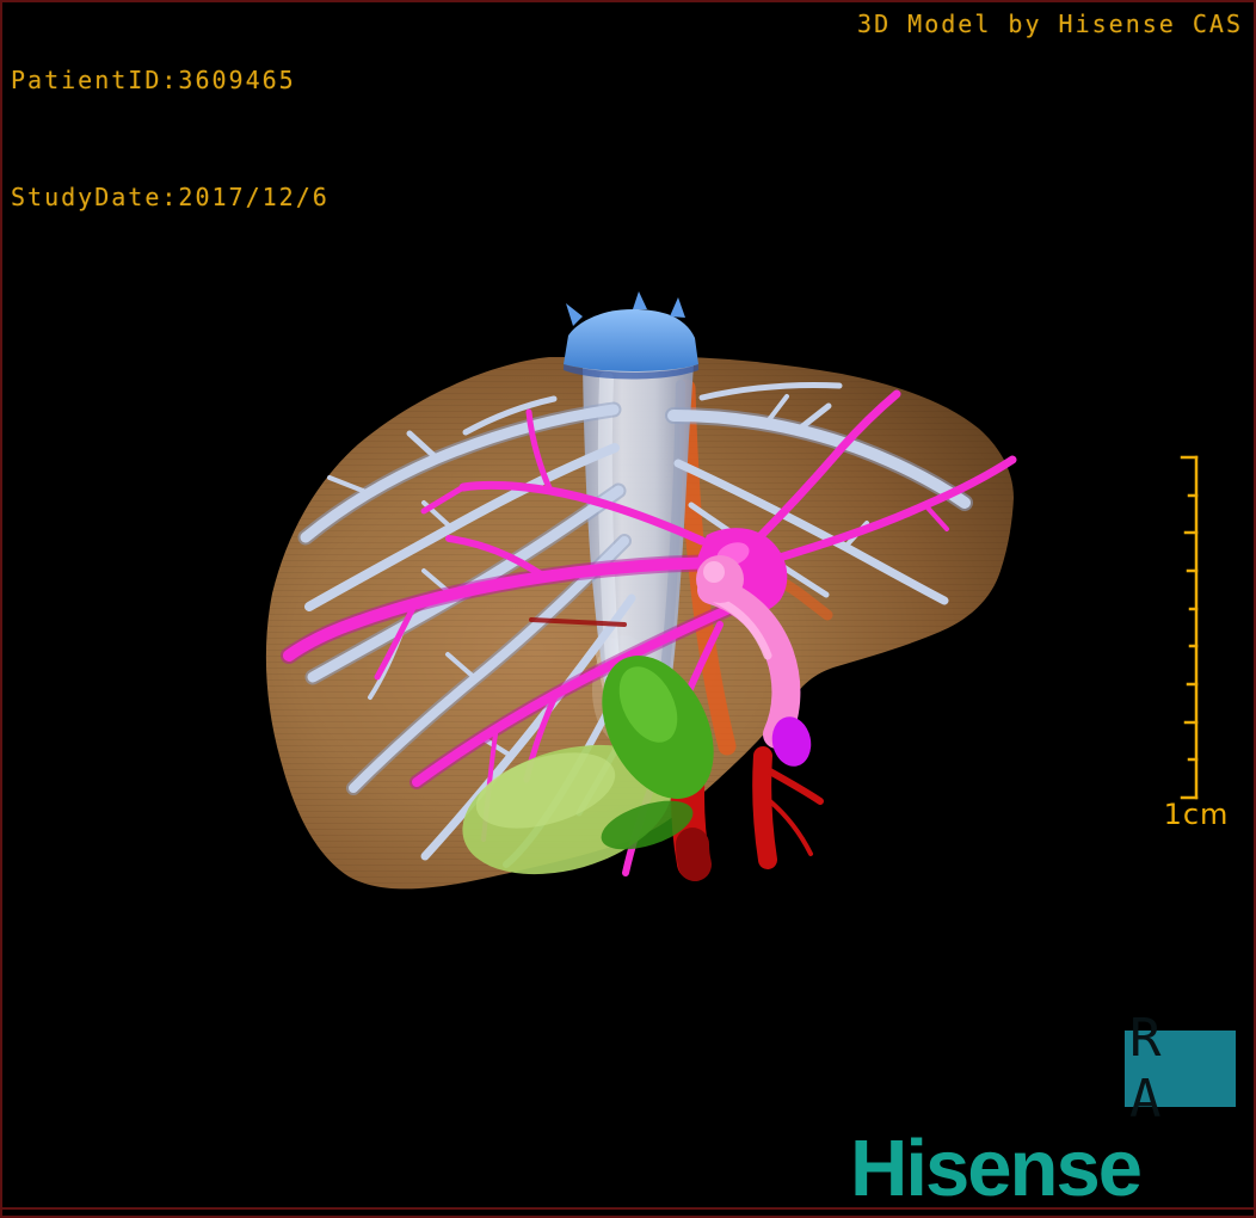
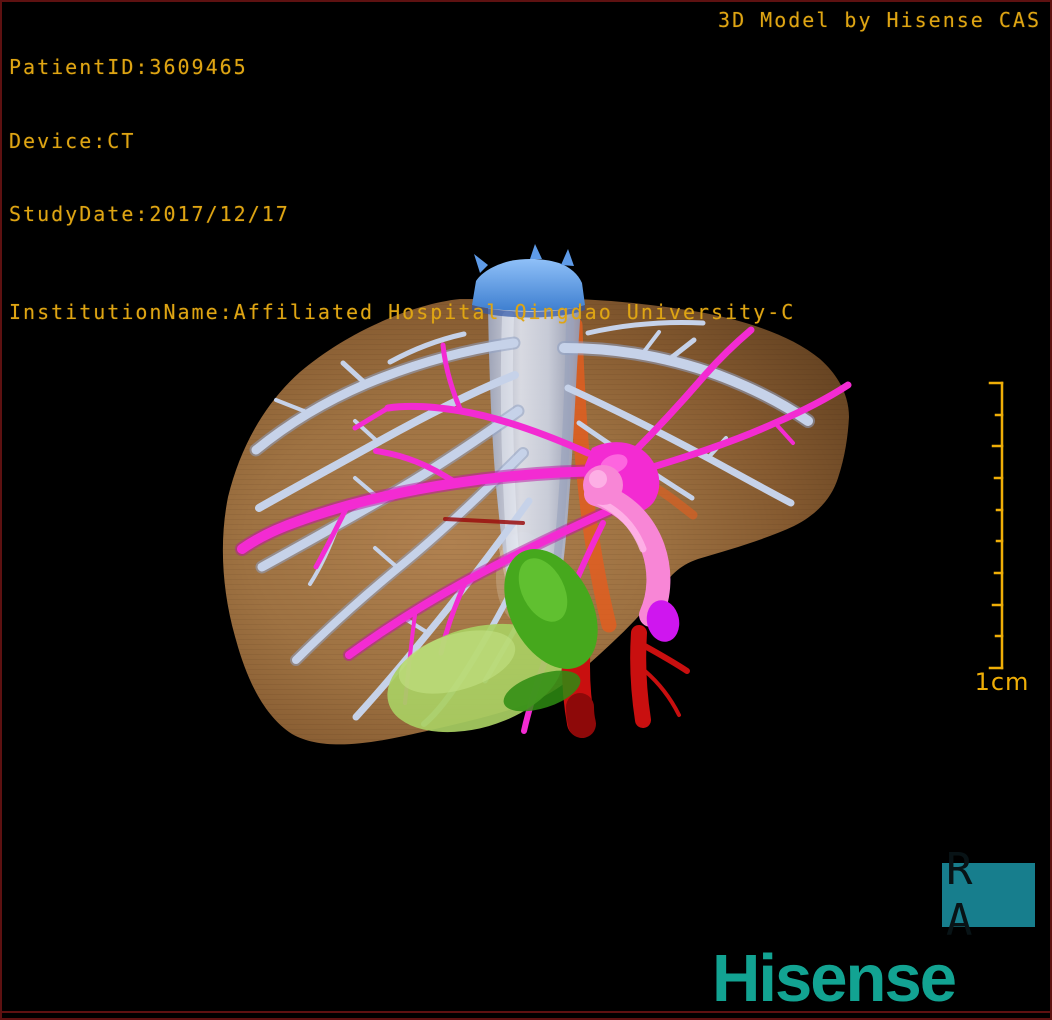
  PatientID:3609465
+ Device:CT
- StudyDate:2017/12/6
+ StudyDate:2017/12/17
+ InstitutionName:Affiliated Hospital Qingdao University-C
  3D Model by Hisense CAS
  1cm
  R A
  Hisense
